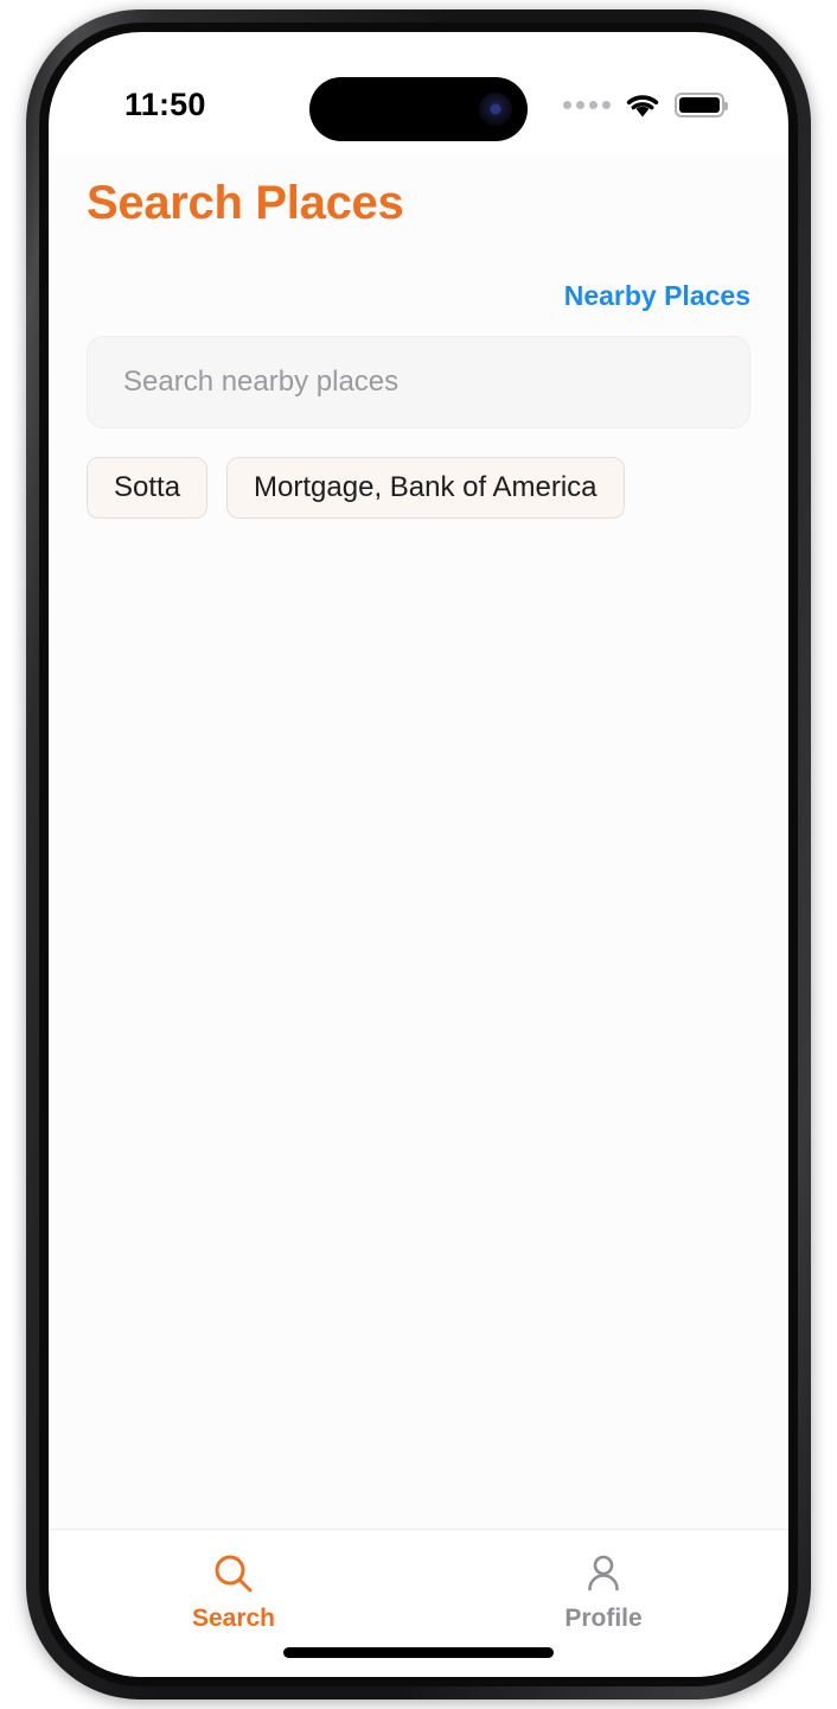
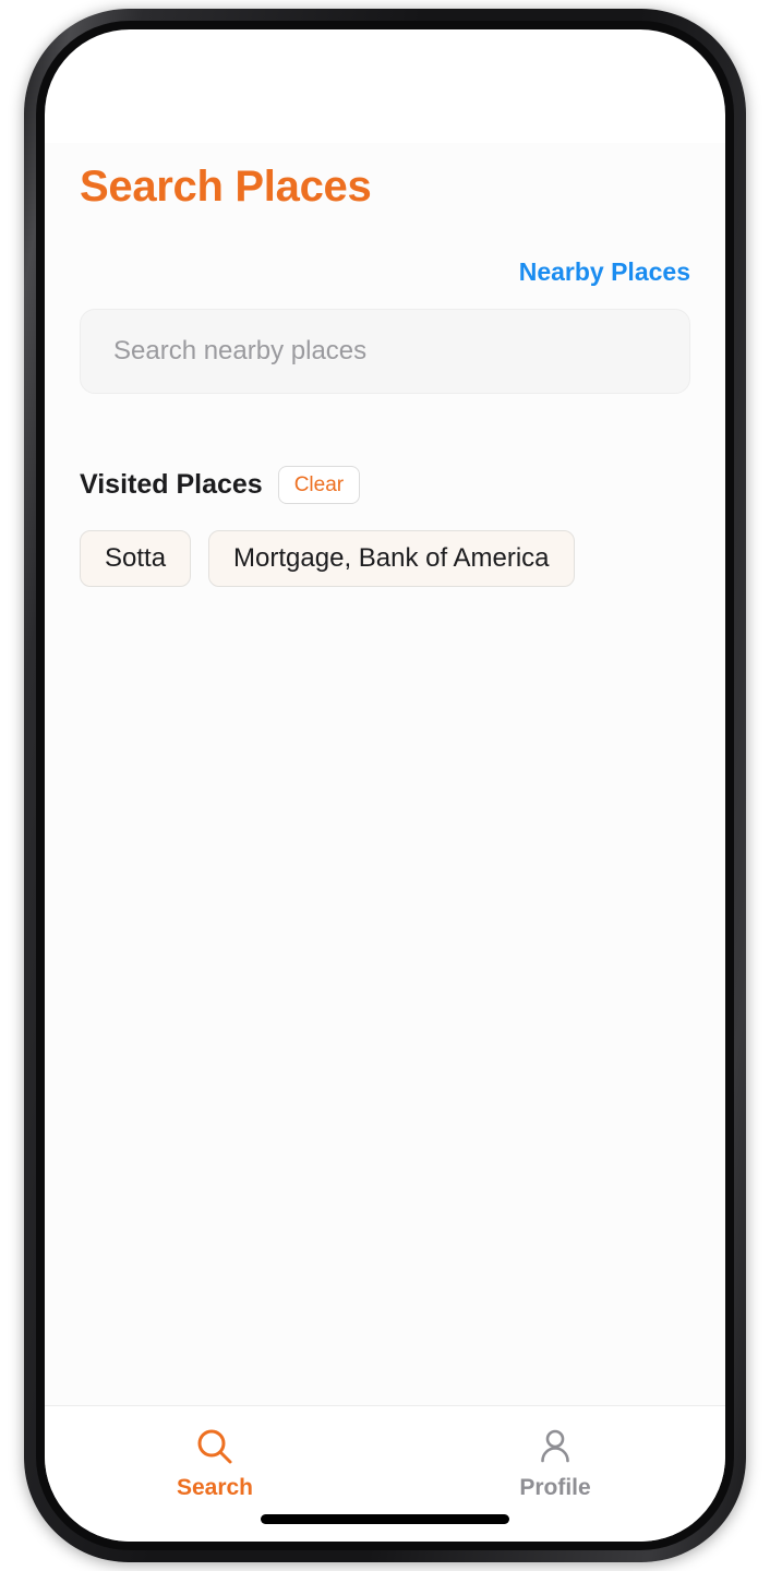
- 11:50
  Search Places
  Nearby Places
  Search nearby places
+ Visited Places
+ Clear
  Sotta
  Mortgage, Bank of America
  Search
  Profile
